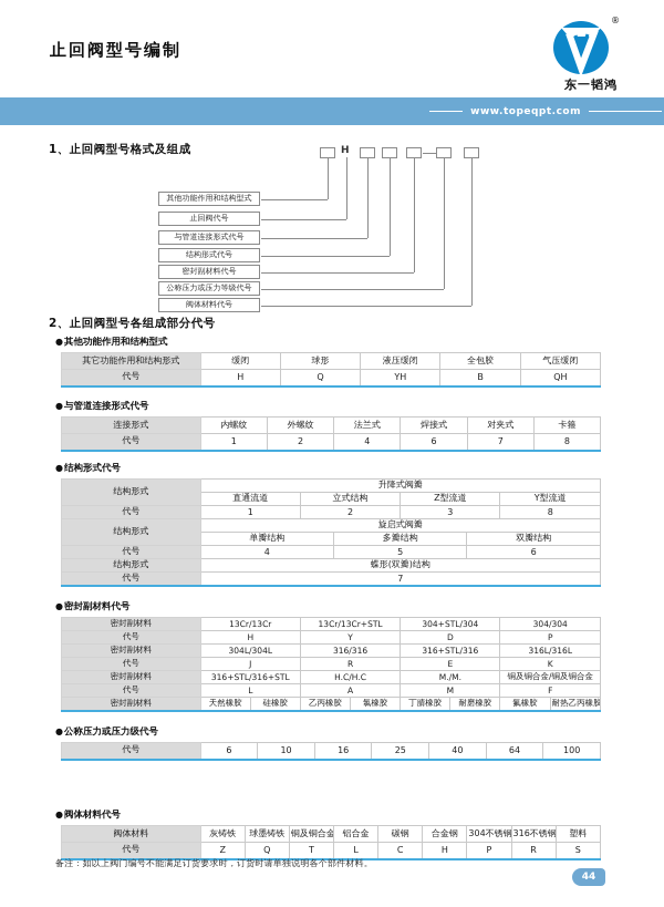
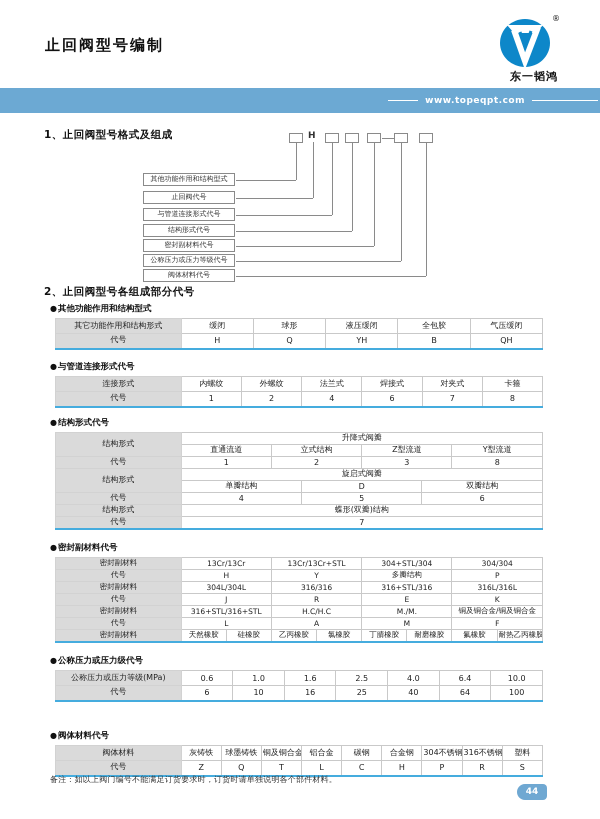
  止回阀型号编制
  ®
  东一韬鸿
  www.topeqpt.com
  1、止回阀型号格式及组成
  H
  其他功能作用和结构型式
  止回阀代号
  与管道连接形式代号
  结构形式代号
  密封副材料代号
  公称压力或压力等级代号
  阀体材料代号
  2、止回阀型号各组成部分代号
  ●其他功能作用和结构型式
  其它功能作用和结构形式	缓闭	球形	液压缓闭	全包胶	气压缓闭
  代号	H	Q	YH	B	QH
  ●与管道连接形式代号
  连接形式	内螺纹	外螺纹	法兰式	焊接式	对夹式	卡箍
  代号	1	2	4	6	7	8
  ●结构形式代号
  结构形式	升降式阀瓣
  直通流道	立式结构	Z型流道	Y型流道
  代号	1	2	3	8
  结构形式	旋启式阀瓣
- 单瓣结构	多瓣结构	双瓣结构
+ 单瓣结构	D	双瓣结构
  代号	4	5	6
  结构形式	蝶形(双瓣)结构
  代号	7
  ●密封副材料代号
  密封副材料	13Cr/13Cr	13Cr/13Cr+STL	304+STL/304	304/304
- 代号	H	Y	D	P
+ 代号	H	Y	多瓣结构	P
  密封副材料	304L/304L	316/316	316+STL/316	316L/316L
  代号	J	R	E	K
  密封副材料	316+STL/316+STL	H.C/H.C	M./M.	铜及铜合金/铜及铜合金
  代号	L	A	M	F
  密封副材料	天然橡胶	硅橡胶	乙丙橡胶	氯橡胶	丁腈橡胶	耐磨橡胶	氟橡胶	耐热乙丙橡胶
  ●公称压力或压力级代号
+ 公称压力或压力等级(MPa)	0.6	1.0	1.6	2.5	4.0	6.4	10.0
  代号	6	10	16	25	40	64	100
  ●阀体材料代号
  阀体材料	灰铸铁	球墨铸铁	铜及铜合金	铝合金	碳钢	合金钢	304不锈钢	316不锈钢	塑料
  代号	Z	Q	T	L	C	H	P	R	S
  备注：如以上阀门编号不能满足订货要求时，订货时请单独说明各个部件材料。
  44
